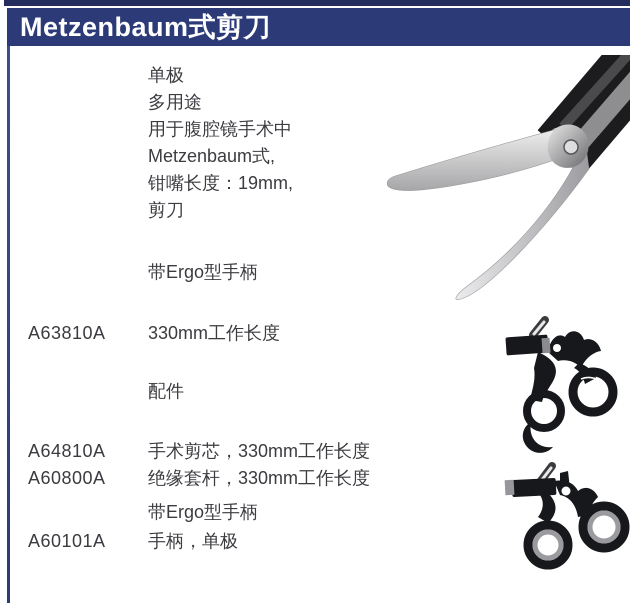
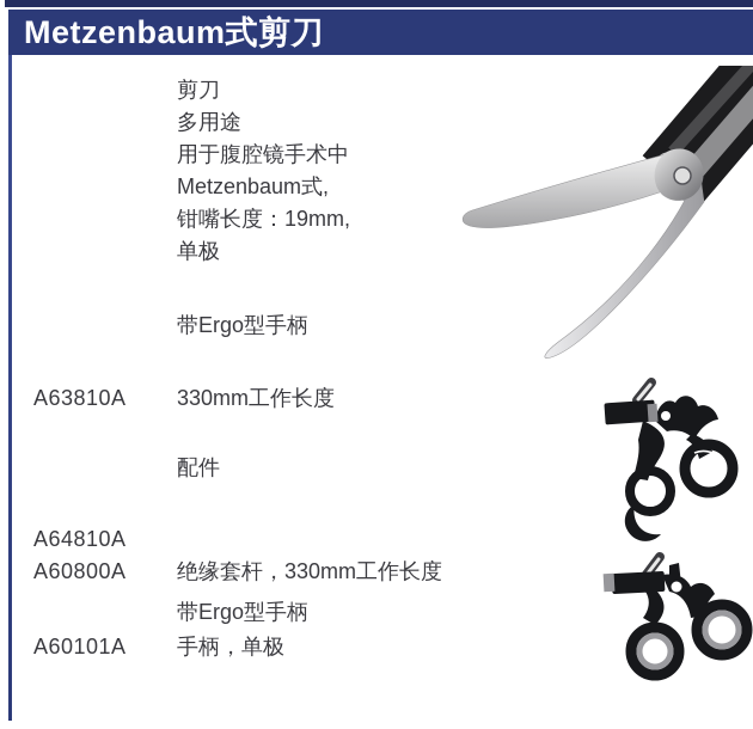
  Metzenbaum式剪刀
- 单极
+ 剪刀
  多用途
  用于腹腔镜手术中
  Metzenbaum式,
  钳嘴长度：19mm,
- 剪刀
+ 单极
  带Ergo型手柄
  A63810A
  330mm工作长度
  配件
  A64810A
- 手术剪芯，330mm工作长度
  A60800A
  绝缘套杆，330mm工作长度
  带Ergo型手柄
  A60101A
  手柄，单极
